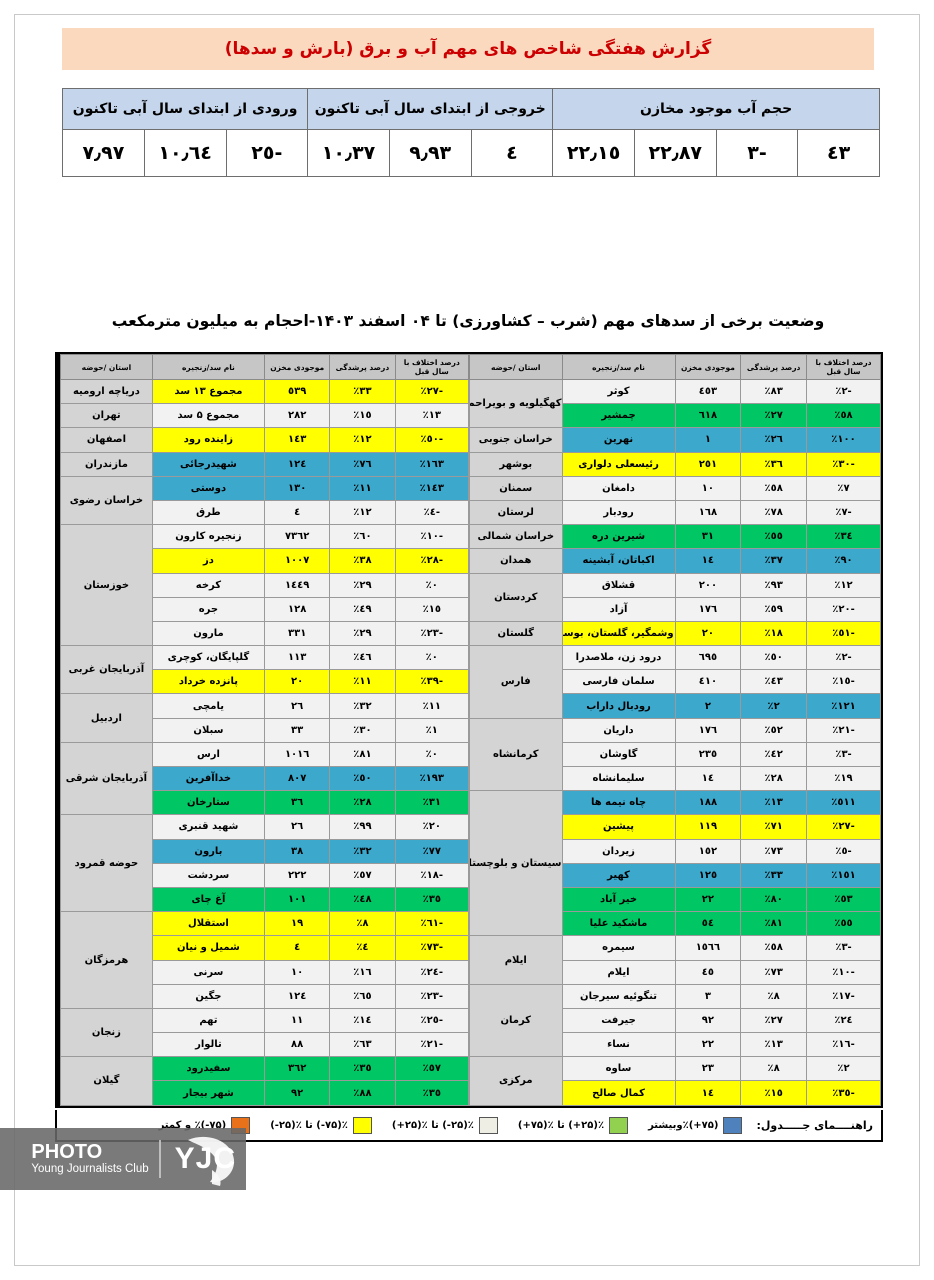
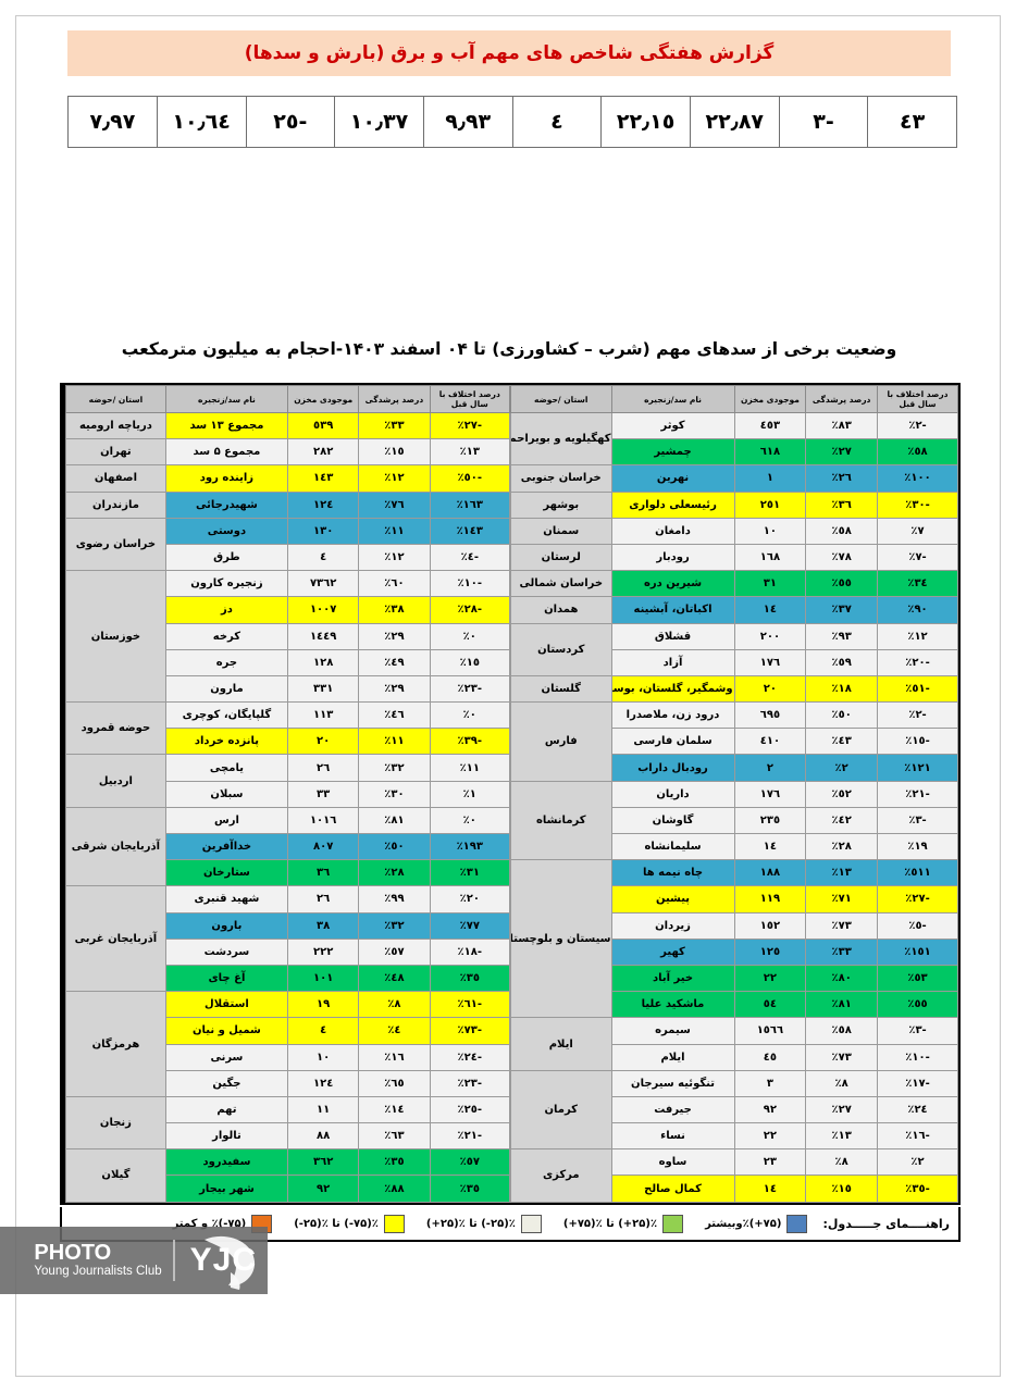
  گزارش هفتگی شاخص های مهم آب و برق (بارش و سدها)
- حجم آب موجود مخازن	خروجی از ابتدای سال آبی تاکنون	ورودی از ابتدای سال آبی تاکنون
  ٤٣	-٣	٢٢٫٨٧	٢٢٫١٥	٤	٩٫٩٣	١٠٫٣٧	-٢٥	١٠٫٦٤	٧٫٩٧
  وضعیت برخی از سدهای مهم (شرب – کشاورزی) تا ۰۴ اسفند ۱۴۰۳-احجام به میلیون مترمکعب
  درصد اختلاف با سال قبل	درصد پرشدگی	موجودی مخزن	نام سد/زنجیره	استان /حوضه
  -٢٪	٨٣٪	٤٥٣	کوثر	کهگیلویه و بویراحم
  ٥٨٪	٢٧٪	٦١٨	چمشیر
  ١٠٠٪	٢٦٪	١	نهرین	خراسان جنوبی
  -٣٠٪	٣٦٪	٢٥١	رئیسعلی دلواری	بوشهر
  ٧٪	٥٨٪	١٠	دامغان	سمنان
  -٧٪	٧٨٪	١٦٨	رودبار	لرستان
  ٣٤٪	٥٥٪	٣١	شیرین دره	خراسان شمالی
  ٩٠٪	٣٧٪	١٤	اکباتان، آبشینه	همدان
  ١٢٪	٩٣٪	٢٠٠	قشلاق	کردستان
  -٢٠٪	٥٩٪	١٧٦	آزاد
  -٥١٪	١٨٪	٢٠	وشمگیر، گلستان، بوست	گلستان
  -٢٪	٥٠٪	٦٩٥	درود زن، ملاصدرا	فارس
  -١٥٪	٤٣٪	٤١٠	سلمان فارسی
  ١٢١٪	٢٪	٢	رودبال داراب
  -٢١٪	٥٢٪	١٧٦	داریان	کرمانشاه
  -٣٪	٤٢٪	٢٣٥	گاوشان
  ١٩٪	٢٨٪	١٤	سلیمانشاه
  ٥١١٪	١٣٪	١٨٨	چاه نیمه ها	سیستان و بلوچستا
  -٢٧٪	٧١٪	١١٩	پیشین
  -٥٪	٧٣٪	١٥٢	زیردان
  ١٥١٪	٣٣٪	١٢٥	کهیر
  ٥٣٪	٨٠٪	٢٢	خیر آباد
  ٥٥٪	٨١٪	٥٤	ماشکید علیا
  -٣٪	٥٨٪	١٥٦٦	سیمره	ایلام
  -١٠٪	٧٣٪	٤٥	ایلام
  -١٧٪	٨٪	٣	تنگوئیه سیرجان	کرمان
  ٢٤٪	٢٧٪	٩٢	جیرفت
  -١٦٪	١٣٪	٢٢	نساء
  ٢٪	٨٪	٢٣	ساوه	مرکزی
  -٣٥٪	١٥٪	١٤	کمال صالح
  درصد اختلاف با سال قبل	درصد پرشدگی	موجودی مخزن	نام سد/زنجیره	استان /حوضه
  -٢٧٪	٣٣٪	٥٣٩	مجموع ۱۳ سد	دریاچه ارومیه
  ١٣٪	١٥٪	٢٨٢	مجموع ۵ سد	تهران
  -٥٠٪	١٢٪	١٤٣	زاینده رود	اصفهان
  ١٦٣٪	٧٦٪	١٢٤	شهیدرجائی	مازندران
  ١٤٣٪	١١٪	١٣٠	دوستی	خراسان رضوی
  -٤٪	١٢٪	٤	طرق
  -١٠٪	٦٠٪	٧٣٦٢	زنجیره کارون	خوزستان
  -٢٨٪	٣٨٪	١٠٠٧	دز
  ٠٪	٢٩٪	١٤٤٩	کرخه
  ١٥٪	٤٩٪	١٢٨	جره
  -٢٣٪	٢٩٪	٣٣١	مارون
- ٠٪	٤٦٪	١١٣	گلپایگان، کوچری	آذربایجان غربی
+ ٠٪	٤٦٪	١١٣	گلپایگان، کوچری	حوضه قمرود
  -٣٩٪	١١٪	٢٠	پانزده خرداد
  ١١٪	٣٢٪	٢٦	یامچی	اردبیل
  ١٪	٣٠٪	٣٣	سبلان
  ٠٪	٨١٪	١٠١٦	ارس	آذربایجان شرقی
  ١٩٣٪	٥٠٪	٨٠٧	خداآفرین
  ٣١٪	٢٨٪	٣٦	ستارخان
- ٢٠٪	٩٩٪	٢٦	شهید قنبری	حوضه قمرود
+ ٢٠٪	٩٩٪	٢٦	شهید قنبری	آذربایجان غربی
  ٧٧٪	٣٢٪	٣٨	بارون
  -١٨٪	٥٧٪	٢٢٢	سردشت
  ٣٥٪	٤٨٪	١٠١	آغ چای
  -٦١٪	٨٪	١٩	استقلال	هرمزگان
  -٧٣٪	٤٪	٤	شمیل و نیان
  -٢٤٪	١٦٪	١٠	سرنی
  -٢٣٪	٦٥٪	١٢٤	جگین
  -٢٥٪	١٤٪	١١	تهم	زنجان
  -٢١٪	٦٣٪	٨٨	تالوار
  ٥٧٪	٣٥٪	٣٦٢	سفیدرود	گیلان
  ٣٥٪	٨٨٪	٩٢	شهر بیجار
  راهنــــمای جـــــدول:
  (۷۵+)٪وبیشتر
  ٪(۲۵+) تا ٪(۷۵+)
  ٪(۲۵-) تا ٪(۲۵+)
  ٪(۷۵-) تا ٪(۲۵-)
  (۷۵-)٪ و کمتر
  PHOTO
  Young Journalists Club
